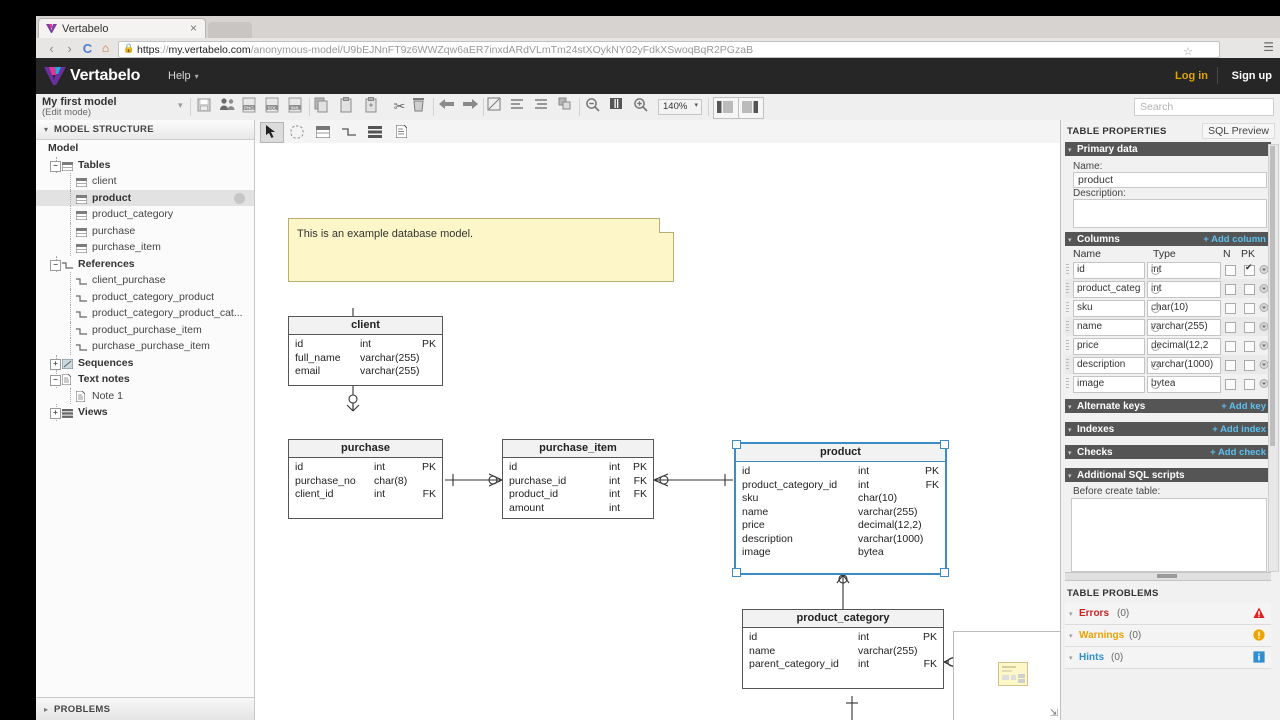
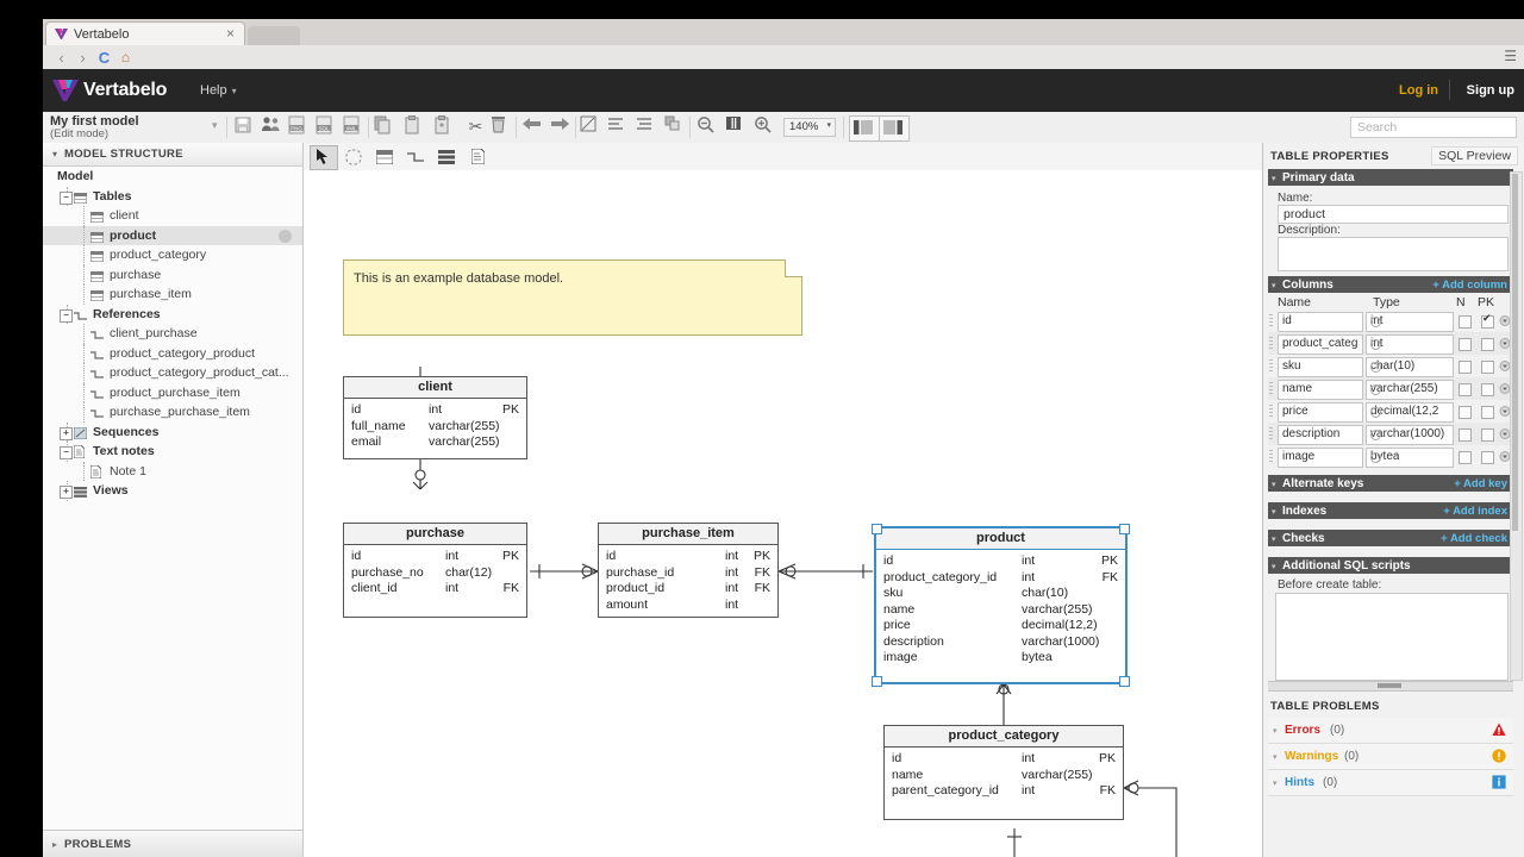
  Vertabelo
  ×
  ‹
  ›
  C
  ⌂
- 🔒
- https://my.vertabelo.com/anonymous-model/U9bEJNnFT9z6WWZqw6aER7inxdARdVLmTm24stXOykNY02yFdkXSwoqBqR2PGzaB
- ☆
  ☰
  Vertabelo
  Help ▾
  Log in
  Sign up
  My first model
  (Edit mode)
  ▾
  ✂
  140%
  Search
  ▾
  MODEL STRUCTURE
  Model
  −
  Tables
  client
  product
  product_category
  purchase
  purchase_item
  −
  References
  client_purchase
  product_category_product
  product_category_product_cat...
  product_purchase_item
  purchase_purchase_item
  +
  Sequences
  −
  Text notes
  Note 1
  +
  Views
  ▸
  PROBLEMS
  This is an example database model.
  client
  id
  int
  PK
  full_name
  varchar(255)
  email
  varchar(255)
  purchase
  id
  int
  PK
  purchase_no
- char(8)
+ char(12)
  client_id
  int
  FK
  purchase_item
  id
  int
  PK
  purchase_id
  int
  FK
  product_id
  int
  FK
  amount
  int
  product
  id
  int
  PK
  product_category_id
  int
  FK
  sku
  char(10)
  name
  varchar(255)
  price
  decimal(12,2)
  description
  varchar(1000)
  image
  bytea
  product_category
  id
  int
  PK
  name
  varchar(255)
  parent_category_id
  int
  FK
- ⇲
  TABLE PROPERTIES
  SQL Preview
  Primary data
  Name:
  product
  Description:
  Columns
  + Add column
  Name
  Type
  N
  PK
  id
  int
  product_categ
  int
  sku
  char(10)
  name
  varchar(255)
  price
  decimal(12,2
  description
  varchar(1000)
  image
  bytea
  Alternate keys
  + Add key
  Indexes
  + Add index
  Checks
  + Add check
  Additional SQL scripts
  Before create table:
  TABLE PROBLEMS
  Errors
  (0)
  Warnings
  (0)
  Hints
  (0)
